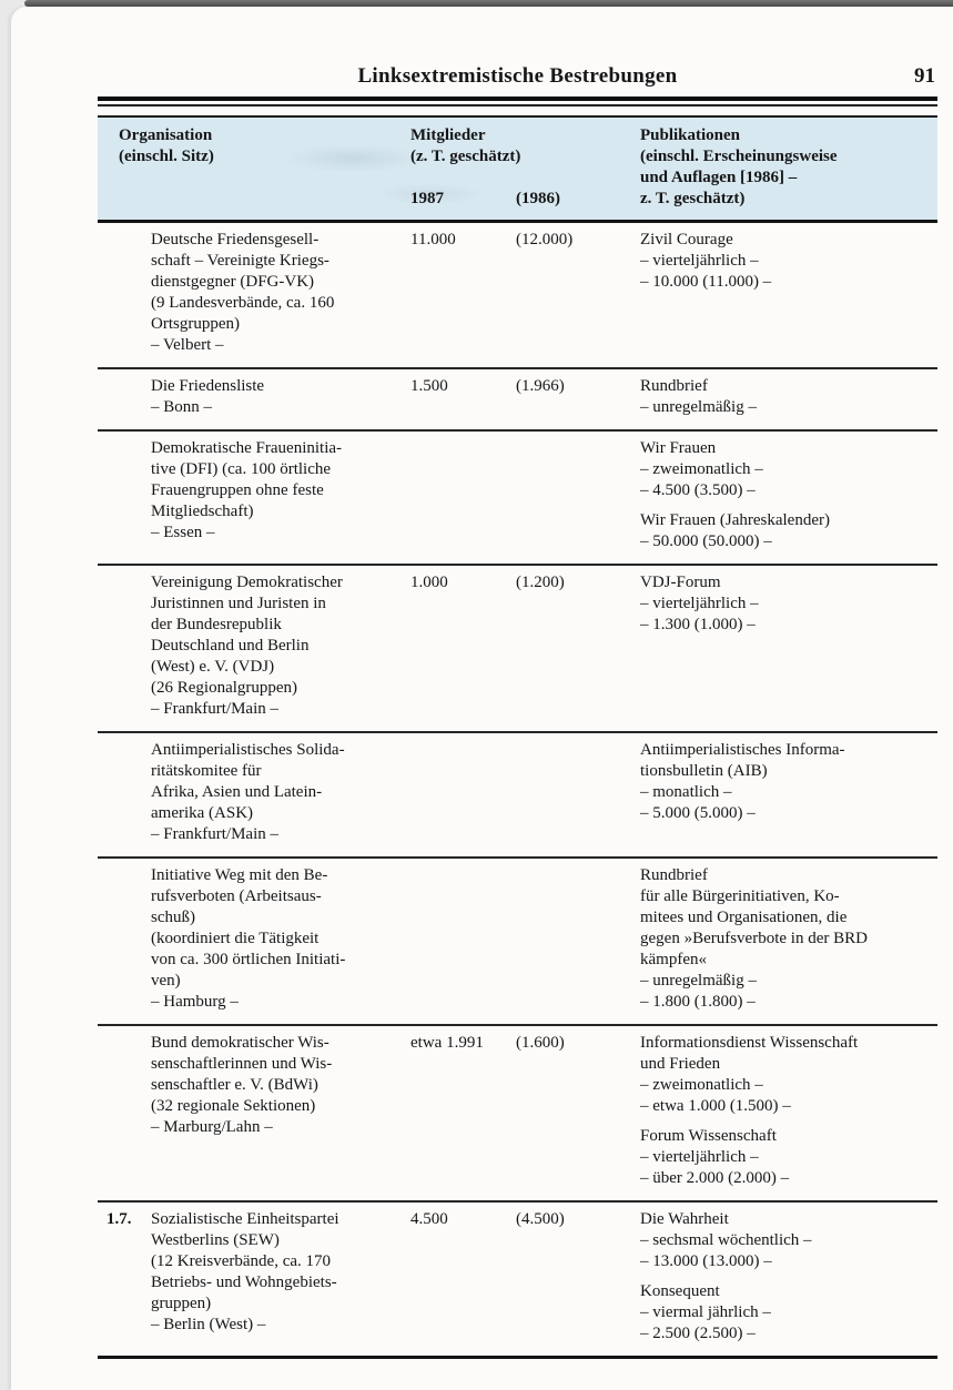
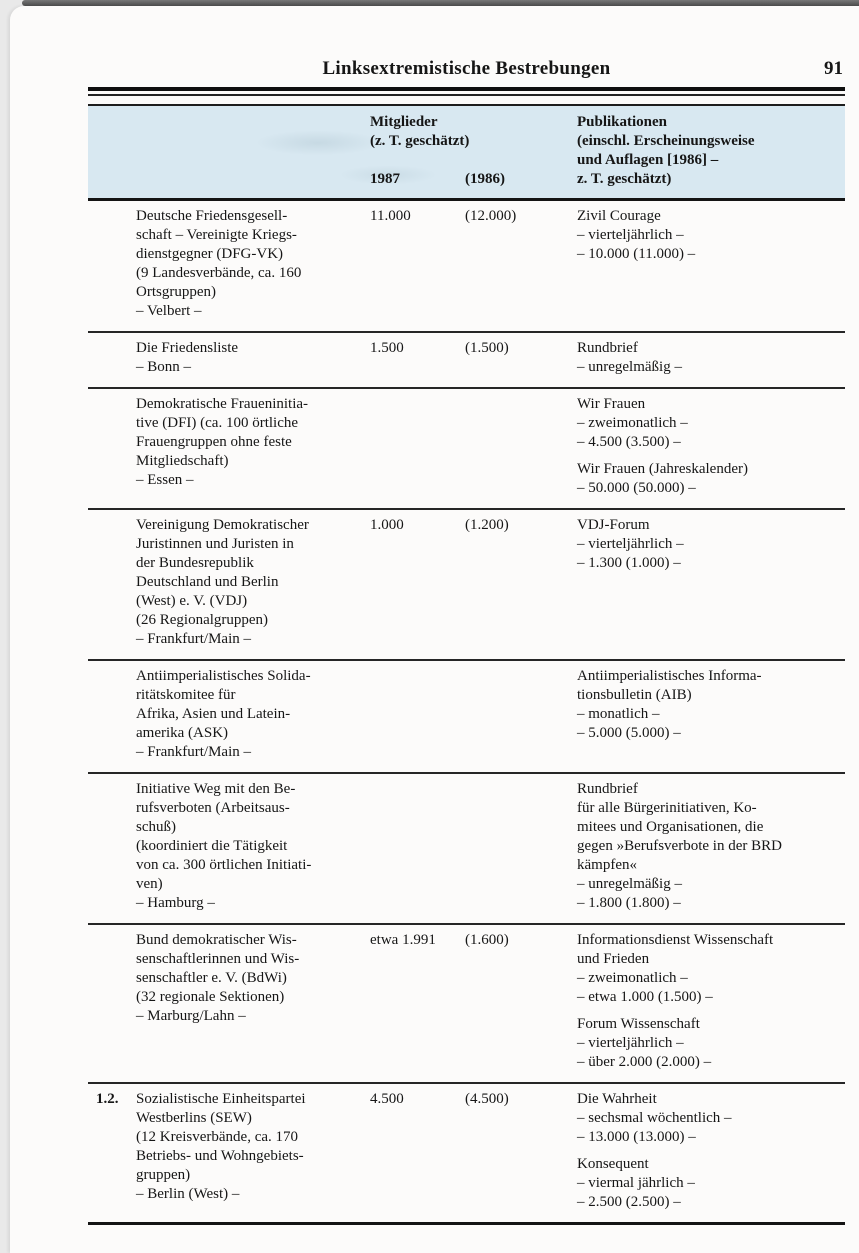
  Linksextremistische Bestrebungen
  91
- Organisation
- (einschl. Sitz)
  Mitglieder
  (z. T. geschätzt)
  Publikationen
  (einschl. Erscheinungsweise
  und Auflagen [1986] –
  z. T. geschätzt)
  1987
  (1986)
  Deutsche Friedensgesell-
  schaft – Vereinigte Kriegs-
  dienstgegner (DFG-VK)
  (9 Landesverbände, ca. 160
  Ortsgruppen)
  – Velbert –
  11.000
  (12.000)
  Zivil Courage
  – vierteljährlich –
  – 10.000 (11.000) –
  Die Friedensliste
  – Bonn –
  1.500
- (1.966)
+ (1.500)
  Rundbrief
  – unregelmäßig –
  Demokratische Fraueninitia-
  tive (DFI) (ca. 100 örtliche
  Frauengruppen ohne feste
  Mitgliedschaft)
  – Essen –
  Wir Frauen
  – zweimonatlich –
  – 4.500 (3.500) –
  Wir Frauen (Jahreskalender)
  – 50.000 (50.000) –
  Vereinigung Demokratischer
  Juristinnen und Juristen in
  der Bundesrepublik
  Deutschland und Berlin
  (West) e. V. (VDJ)
  (26 Regionalgruppen)
  – Frankfurt/Main –
  1.000
  (1.200)
  VDJ-Forum
  – vierteljährlich –
  – 1.300 (1.000) –
  Antiimperialistisches Solida-
  ritätskomitee für
  Afrika, Asien und Latein-
  amerika (ASK)
  – Frankfurt/Main –
  Antiimperialistisches Informa-
  tionsbulletin (AIB)
  – monatlich –
  – 5.000 (5.000) –
  Initiative Weg mit den Be-
  rufsverboten (Arbeitsaus-
  schuß)
  (koordiniert die Tätigkeit
  von ca. 300 örtlichen Initiati-
  ven)
  – Hamburg –
  Rundbrief
  für alle Bürgerinitiativen, Ko-
  mitees und Organisationen, die
  gegen »Berufsverbote in der BRD
  kämpfen«
  – unregelmäßig –
  – 1.800 (1.800) –
  Bund demokratischer Wis-
  senschaftlerinnen und Wis-
  senschaftler e. V. (BdWi)
  (32 regionale Sektionen)
  – Marburg/Lahn –
  etwa 1.991
  (1.600)
  Informationsdienst Wissenschaft
  und Frieden
  – zweimonatlich –
  – etwa 1.000 (1.500) –
  Forum Wissenschaft
  – vierteljährlich –
  – über 2.000 (2.000) –
- 1.7.
+ 1.2.
  Sozialistische Einheitspartei
  Westberlins (SEW)
  (12 Kreisverbände, ca. 170
  Betriebs- und Wohngebiets-
  gruppen)
  – Berlin (West) –
  4.500
  (4.500)
  Die Wahrheit
  – sechsmal wöchentlich –
  – 13.000 (13.000) –
  Konsequent
  – viermal jährlich –
  – 2.500 (2.500) –
